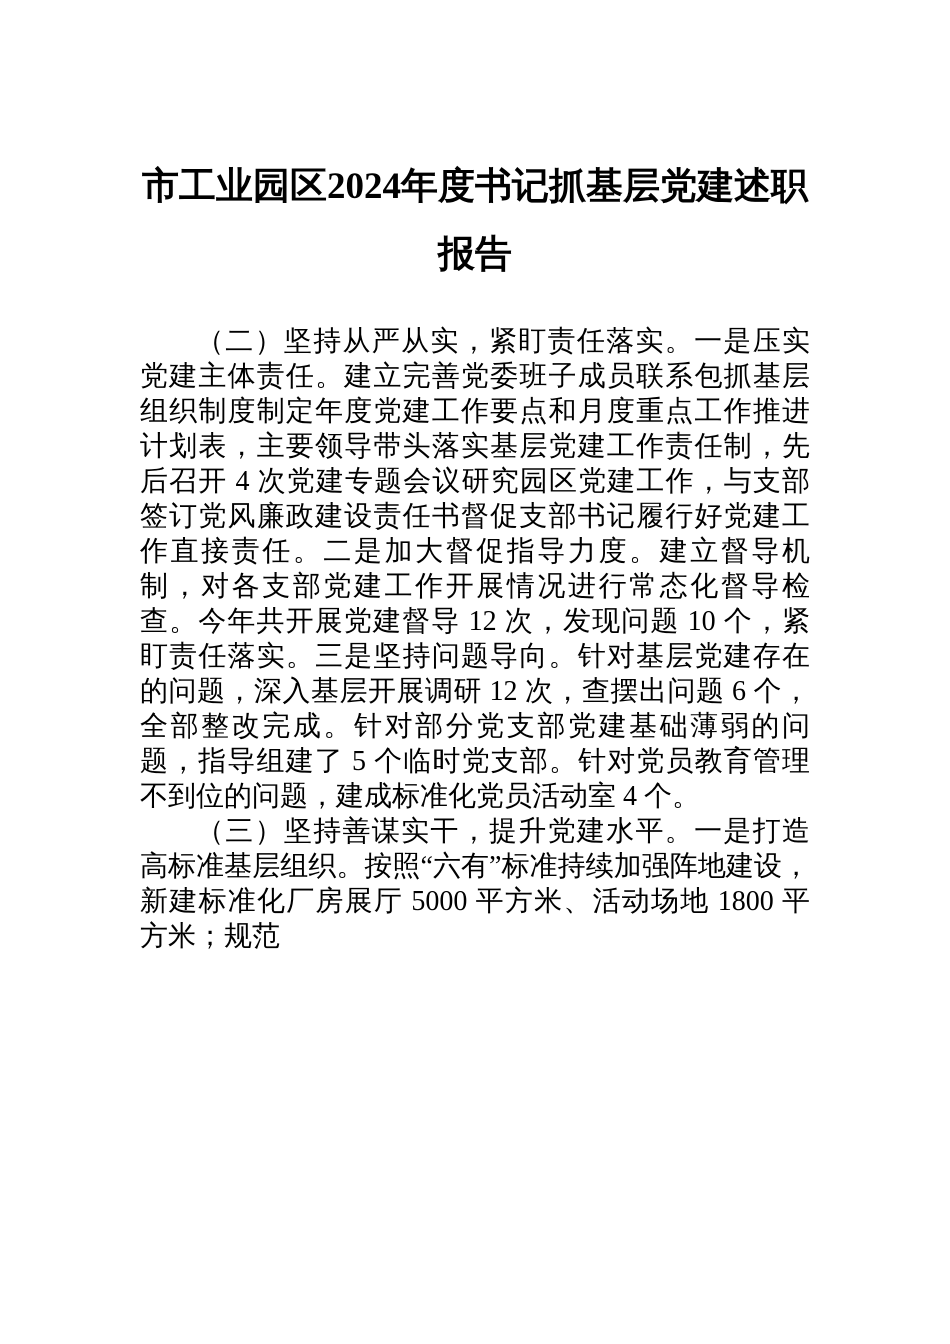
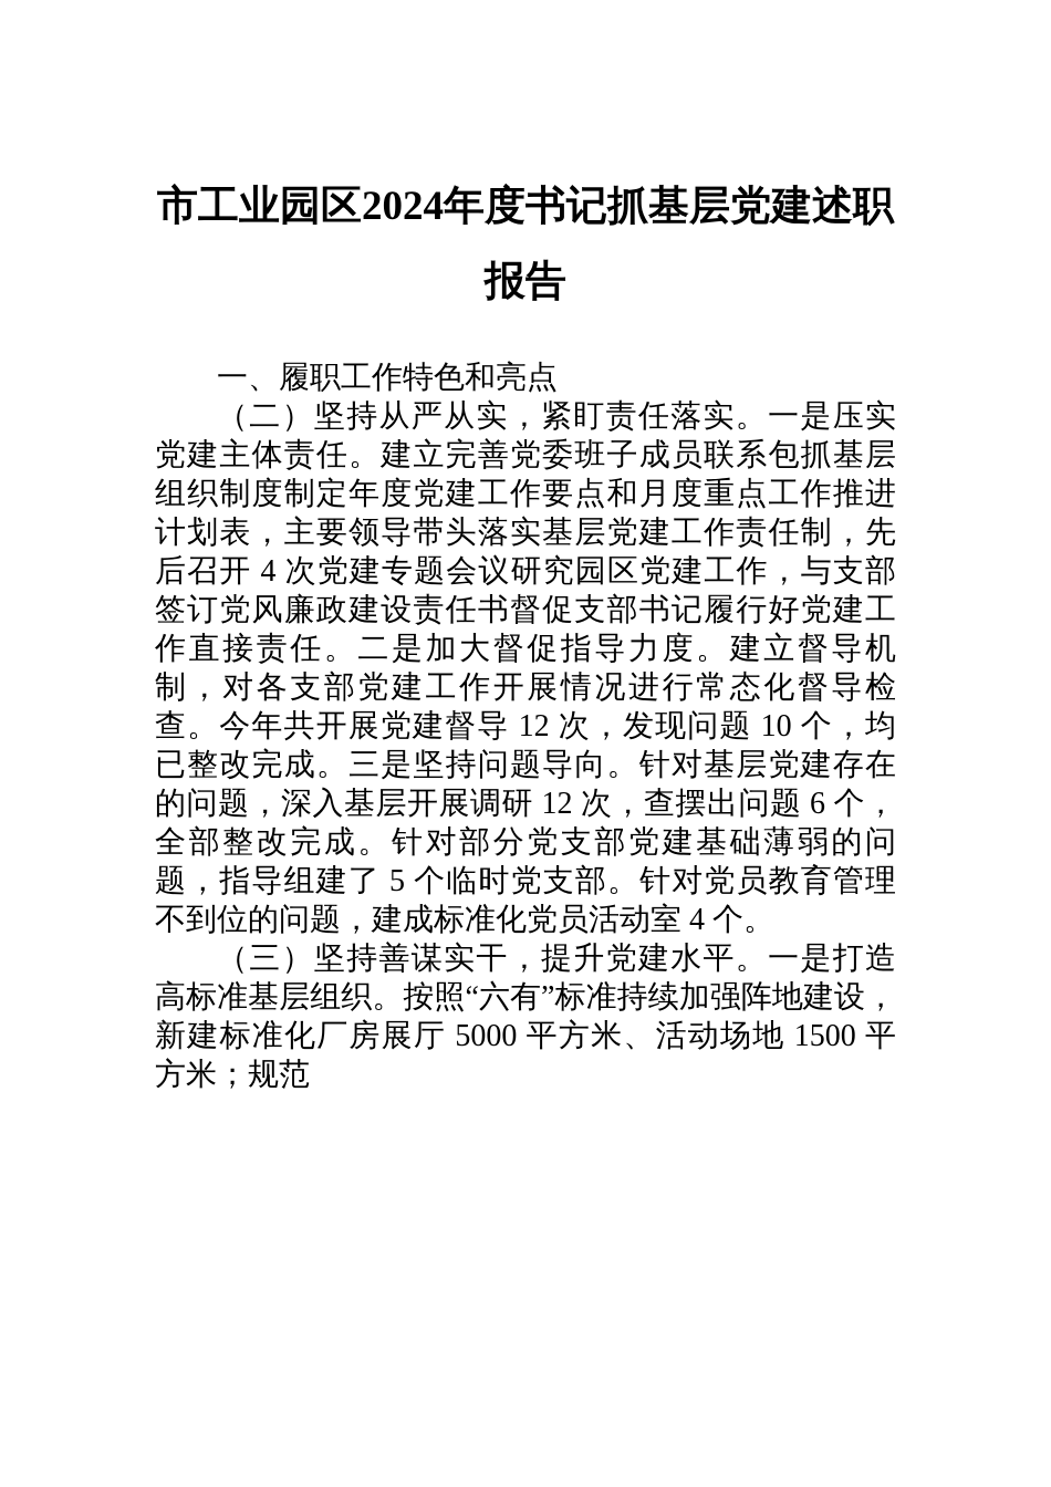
  市工业园区2024年度书记抓基层党建述职
  报告
+ 一、履职工作特色和亮点
- （二）坚持从严从实，紧盯责任落实。一是压实党建主体责任。建立完善党委班子成员联系包抓基层组织制度制定年度党建工作要点和月度重点工作推进计划表，主要领导带头落实基层党建工作责任制，先后召开 4 次党建专题会议研究园区党建工作，与支部签订党风廉政建设责任书督促支部书记履行好党建工作直接责任。二是加大督促指导力度。建立督导机制，对各支部党建工作开展情况进行常态化督导检查。今年共开展党建督导 12 次，发现问题 10 个，紧盯责任落实。三是坚持问题导向。针对基层党建存在的问题，深入基层开展调研 12 次，查摆出问题 6 个，全部整改完成。针对部分党支部党建基础薄弱的问题，指导组建了 5 个临时党支部。针对党员教育管理不到位的问题，建成标准化党员活动室 4 个。
+ （二）坚持从严从实，紧盯责任落实。一是压实党建主体责任。建立完善党委班子成员联系包抓基层组织制度制定年度党建工作要点和月度重点工作推进计划表，主要领导带头落实基层党建工作责任制，先后召开 4 次党建专题会议研究园区党建工作，与支部签订党风廉政建设责任书督促支部书记履行好党建工作直接责任。二是加大督促指导力度。建立督导机制，对各支部党建工作开展情况进行常态化督导检查。今年共开展党建督导 12 次，发现问题 10 个，均已整改完成。三是坚持问题导向。针对基层党建存在的问题，深入基层开展调研 12 次，查摆出问题 6 个，全部整改完成。针对部分党支部党建基础薄弱的问题，指导组建了 5 个临时党支部。针对党员教育管理不到位的问题，建成标准化党员活动室 4 个。
- （三）坚持善谋实干，提升党建水平。一是打造高标准基层组织。按照“六有”标准持续加强阵地建设，新建标准化厂房展厅 5000 平方米、活动场地 1800 平方米；规范
+ （三）坚持善谋实干，提升党建水平。一是打造高标准基层组织。按照“六有”标准持续加强阵地建设，新建标准化厂房展厅 5000 平方米、活动场地 1500 平方米；规范
